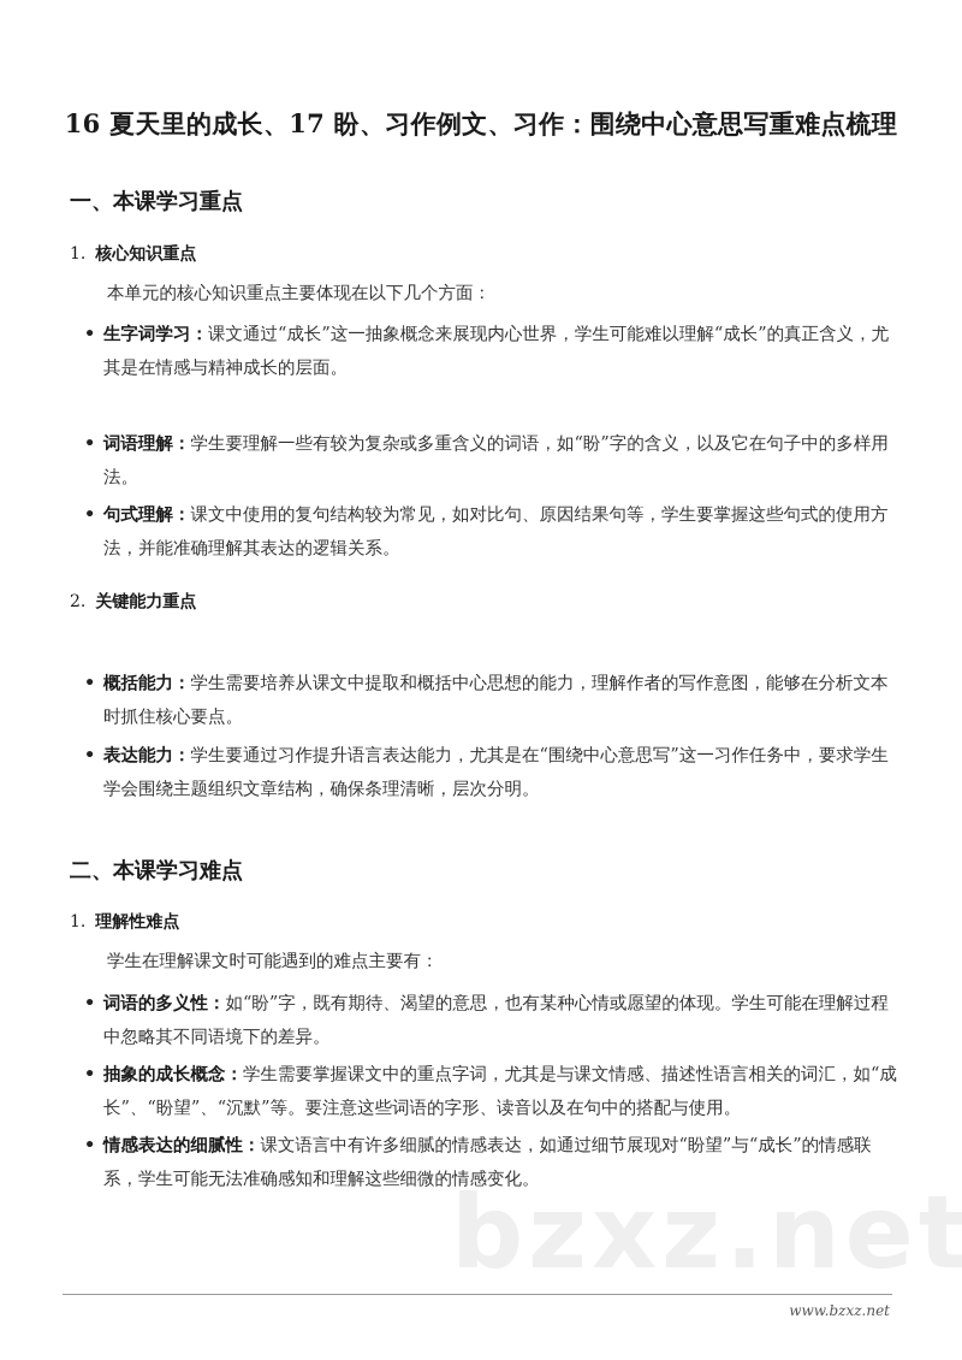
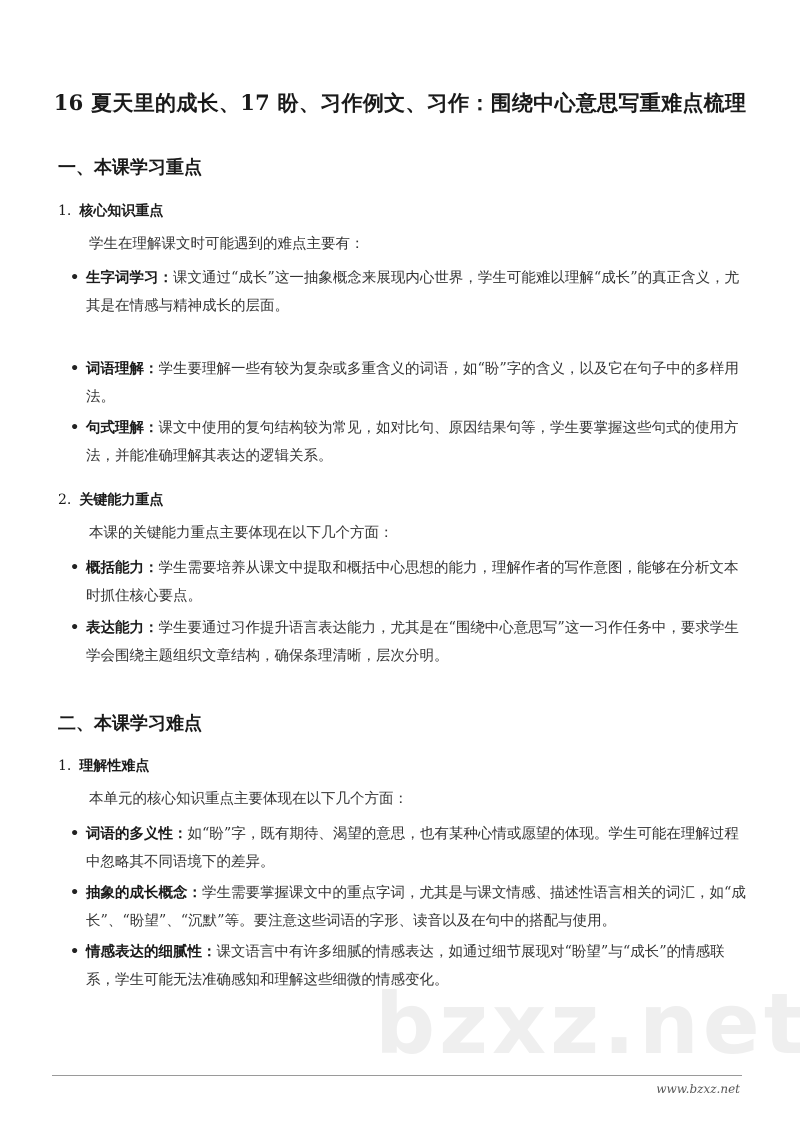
  16 夏天里的成长、17 盼、习作例文、习作：围绕中心意思写重难点梳理
  一、本课学习重点
  1. 核心知识重点
- 本单元的核心知识重点主要体现在以下几个方面：
+ 学生在理解课文时可能遇到的难点主要有：
  •
  生字词学习：课文通过“成长”这一抽象概念来展现内心世界，学生可能难以理解“成长”的真正含义，尤其是在情感与精神成长的层面。
  •
  词语理解：学生要理解一些有较为复杂或多重含义的词语，如“盼”字的含义，以及它在句子中的多样用法。
  •
  句式理解：课文中使用的复句结构较为常见，如对比句、原因结果句等，学生要掌握这些句式的使用方法，并能准确理解其表达的逻辑关系。
  2. 关键能力重点
+ 本课的关键能力重点主要体现在以下几个方面：
  •
  概括能力：学生需要培养从课文中提取和概括中心思想的能力，理解作者的写作意图，能够在分析文本时抓住核心要点。
  •
  表达能力：学生要通过习作提升语言表达能力，尤其是在“围绕中心意思写”这一习作任务中，要求学生学会围绕主题组织文章结构，确保条理清晰，层次分明。
  二、本课学习难点
  1. 理解性难点
- 学生在理解课文时可能遇到的难点主要有：
+ 本单元的核心知识重点主要体现在以下几个方面：
  •
  词语的多义性：如“盼”字，既有期待、渴望的意思，也有某种心情或愿望的体现。学生可能在理解过程中忽略其不同语境下的差异。
  •
  抽象的成长概念：学生需要掌握课文中的重点字词，尤其是与课文情感、描述性语言相关的词汇，如“成长”、“盼望”、“沉默”等。要注意这些词语的字形、读音以及在句中的搭配与使用。
  •
  情感表达的细腻性：课文语言中有许多细腻的情感表达，如通过细节展现对“盼望”与“成长”的情感联系，学生可能无法准确感知和理解这些细微的情感变化。
  bzxz.net
  www.bzxz.net
